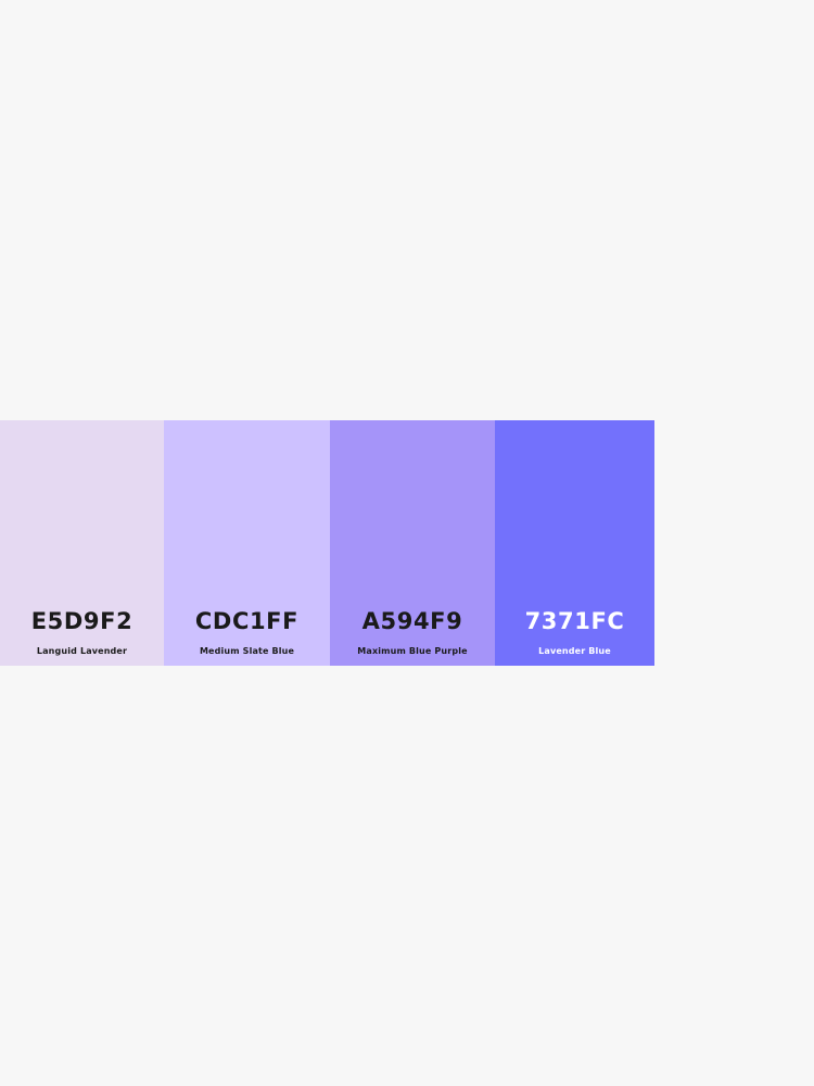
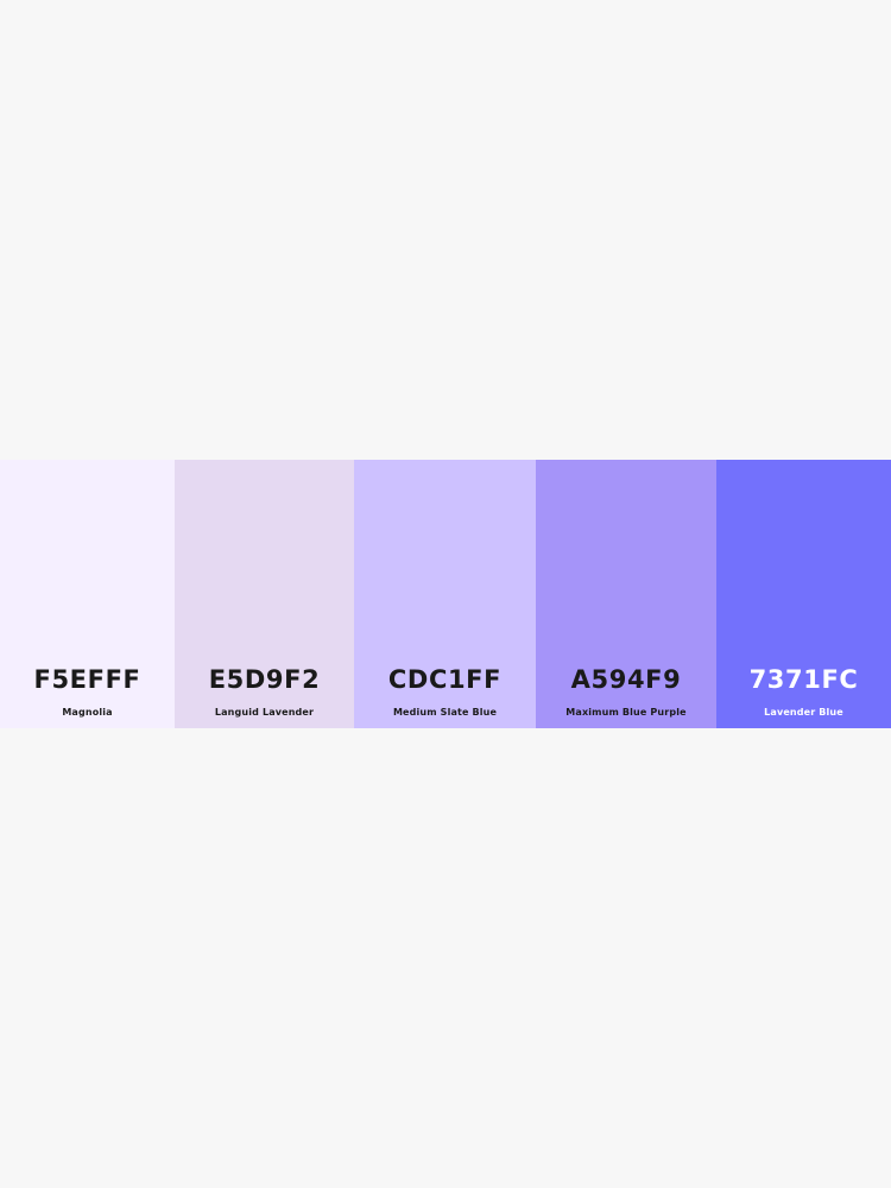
+ F5EFFF
+ Magnolia
  E5D9F2
  Languid Lavender
  CDC1FF
  Medium Slate Blue
  A594F9
  Maximum Blue Purple
  7371FC
  Lavender Blue
